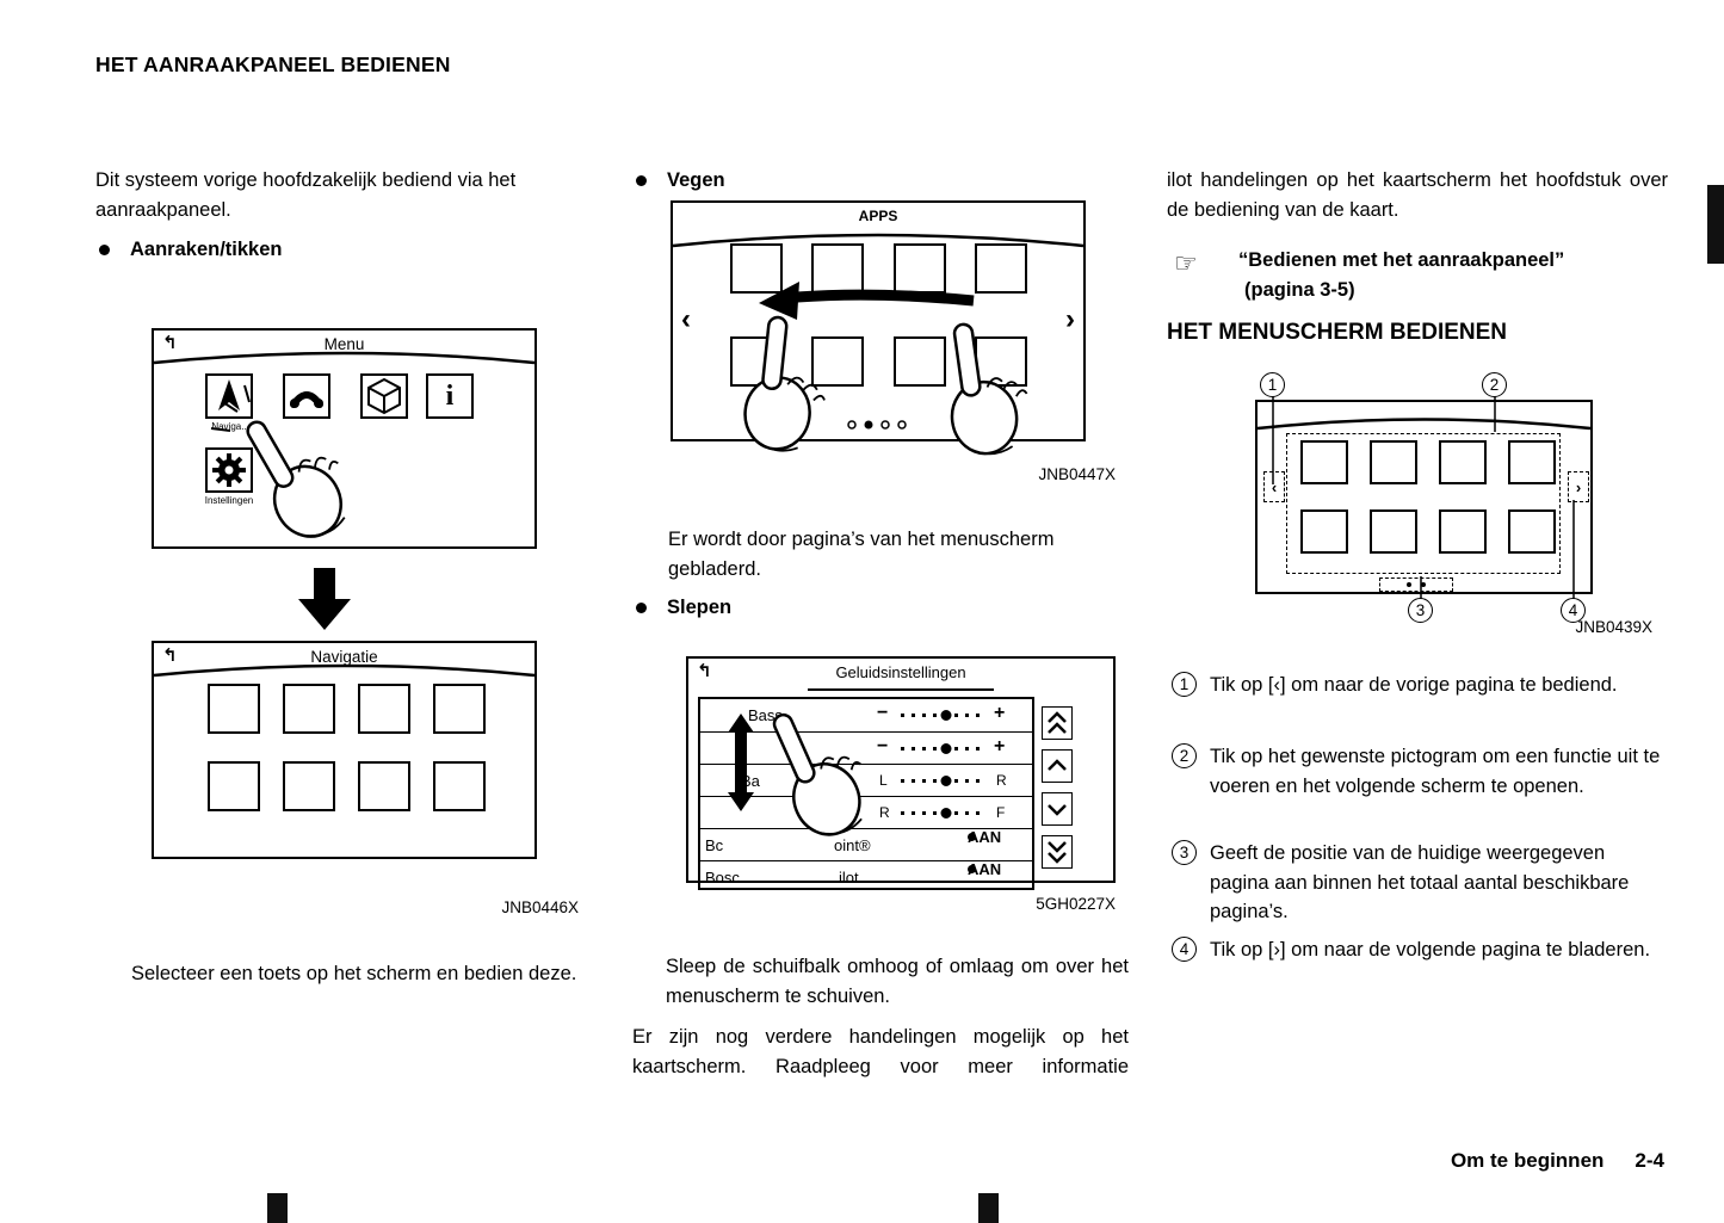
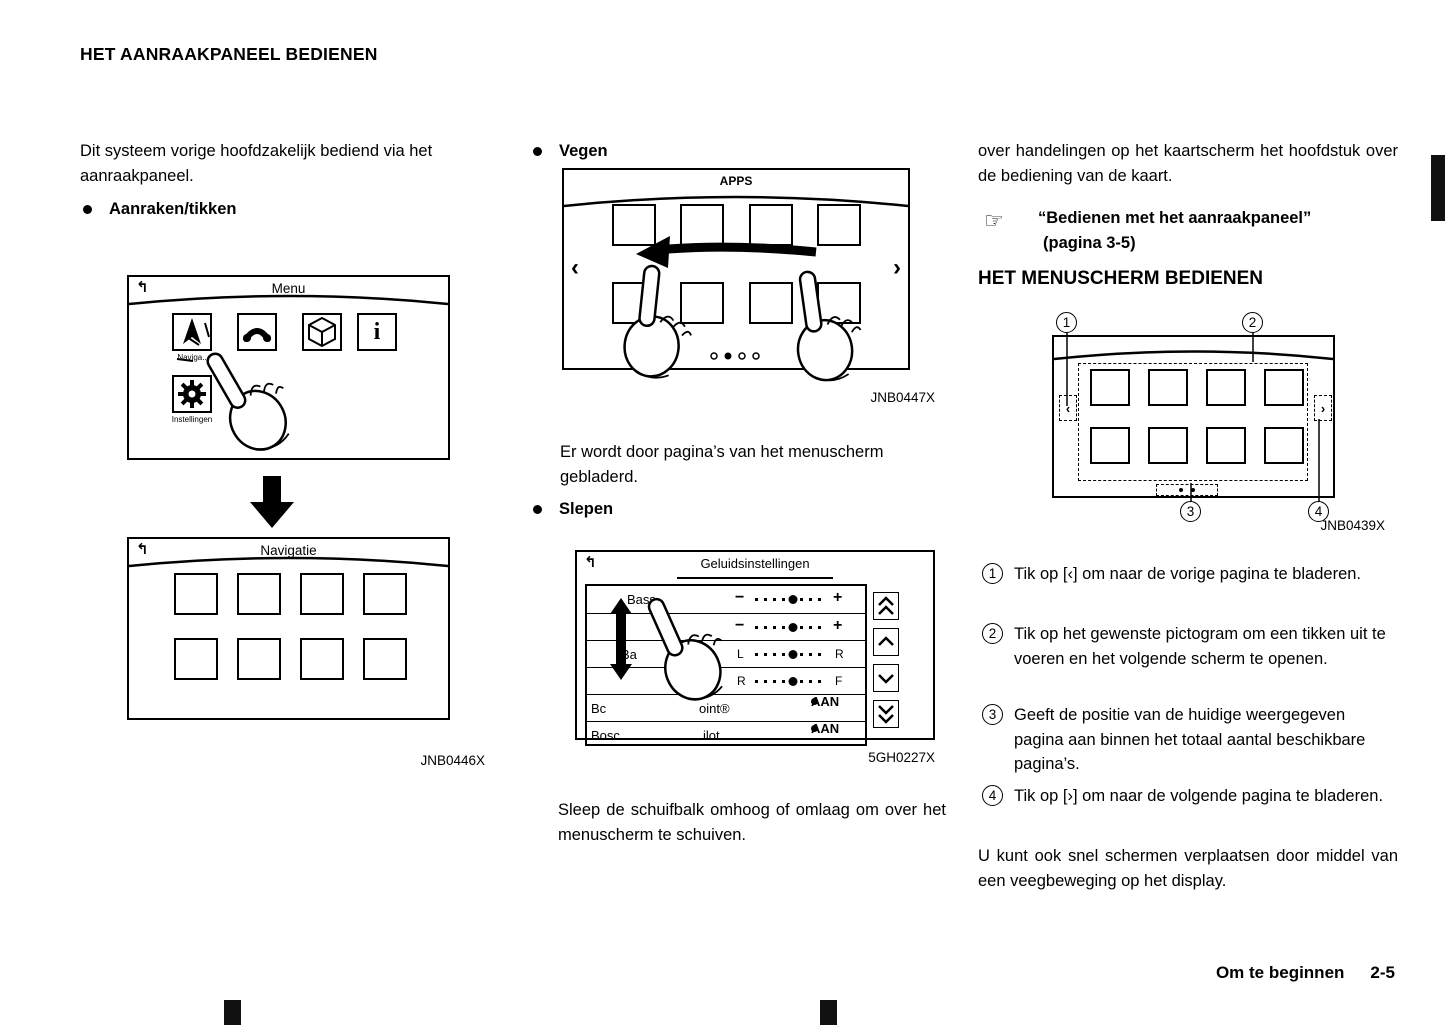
  HET AANRAAKPANEEL BEDIENEN
  Dit systeem vorige hoofdzakelijk bediend via het aanraakpaneel.
  Aanraken/tikken
  ↰
  Menu
  i
  Naviga..
  Instellingen
  ↰
  Navigatie
  JNB0446X
- Selecteer een toets op het scherm en bedien deze.
  Vegen
  APPS
  ‹
  ›
  JNB0447X
  Er wordt door pagina’s van het menuscherm gebladerd.
  Slepen
  ↰
  Geluidsinstellingen
  Bas
  −
  +
  −
  +
  L
  R
  R
  F
  Bc
  oint®
  AAN
  Bosc
  ilot
  AAN
  5GH0227X
  Sleep de schuifbalk omhoog of omlaag om over het menuscherm te schuiven.
- Er zijn nog verdere handelingen mogelijk op het kaartscherm. Raadpleeg voor meer informatie
- ilot handelingen op het kaartscherm het hoofdstuk over de bediening van de kaart.
+ over handelingen op het kaartscherm het hoofdstuk over de bediening van de kaart.
  ☞
  “Bedienen met het aanraakpaneel”
  (pagina 3-5)
  HET MENUSCHERM BEDIENEN
  ‹
  ›
  1
  2
  3
  4
  JNB0439X
  1
- Tik op [‹] om naar de vorige pagina te bediend.
+ Tik op [‹] om naar de vorige pagina te bladeren.
  2
- Tik op het gewenste pictogram om een functie uit te voeren en het volgende scherm te openen.
+ Tik op het gewenste pictogram om een tikken uit te voeren en het volgende scherm te openen.
  3
  Geeft de positie van de huidige weergegeven pagina aan binnen het totaal aantal beschikbare pagina’s.
  4
  Tik op [›] om naar de volgende pagina te bladeren.
+ U kunt ook snel schermen verplaatsen door middel van een veegbeweging op het display.
- Om te beginnen 2-4
+ Om te beginnen 2-5
